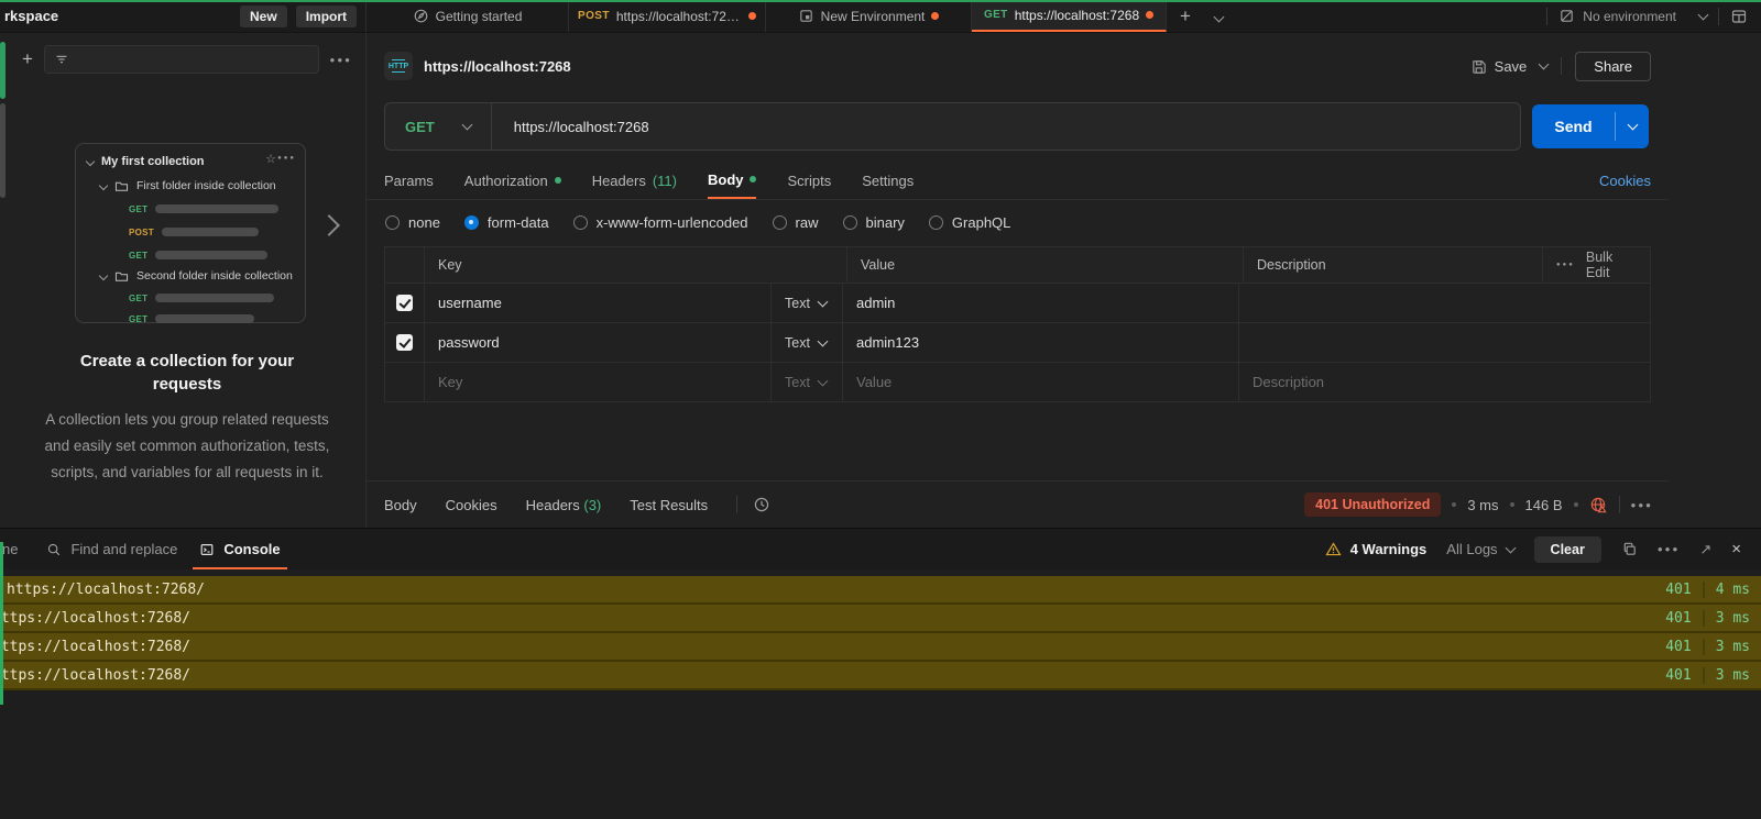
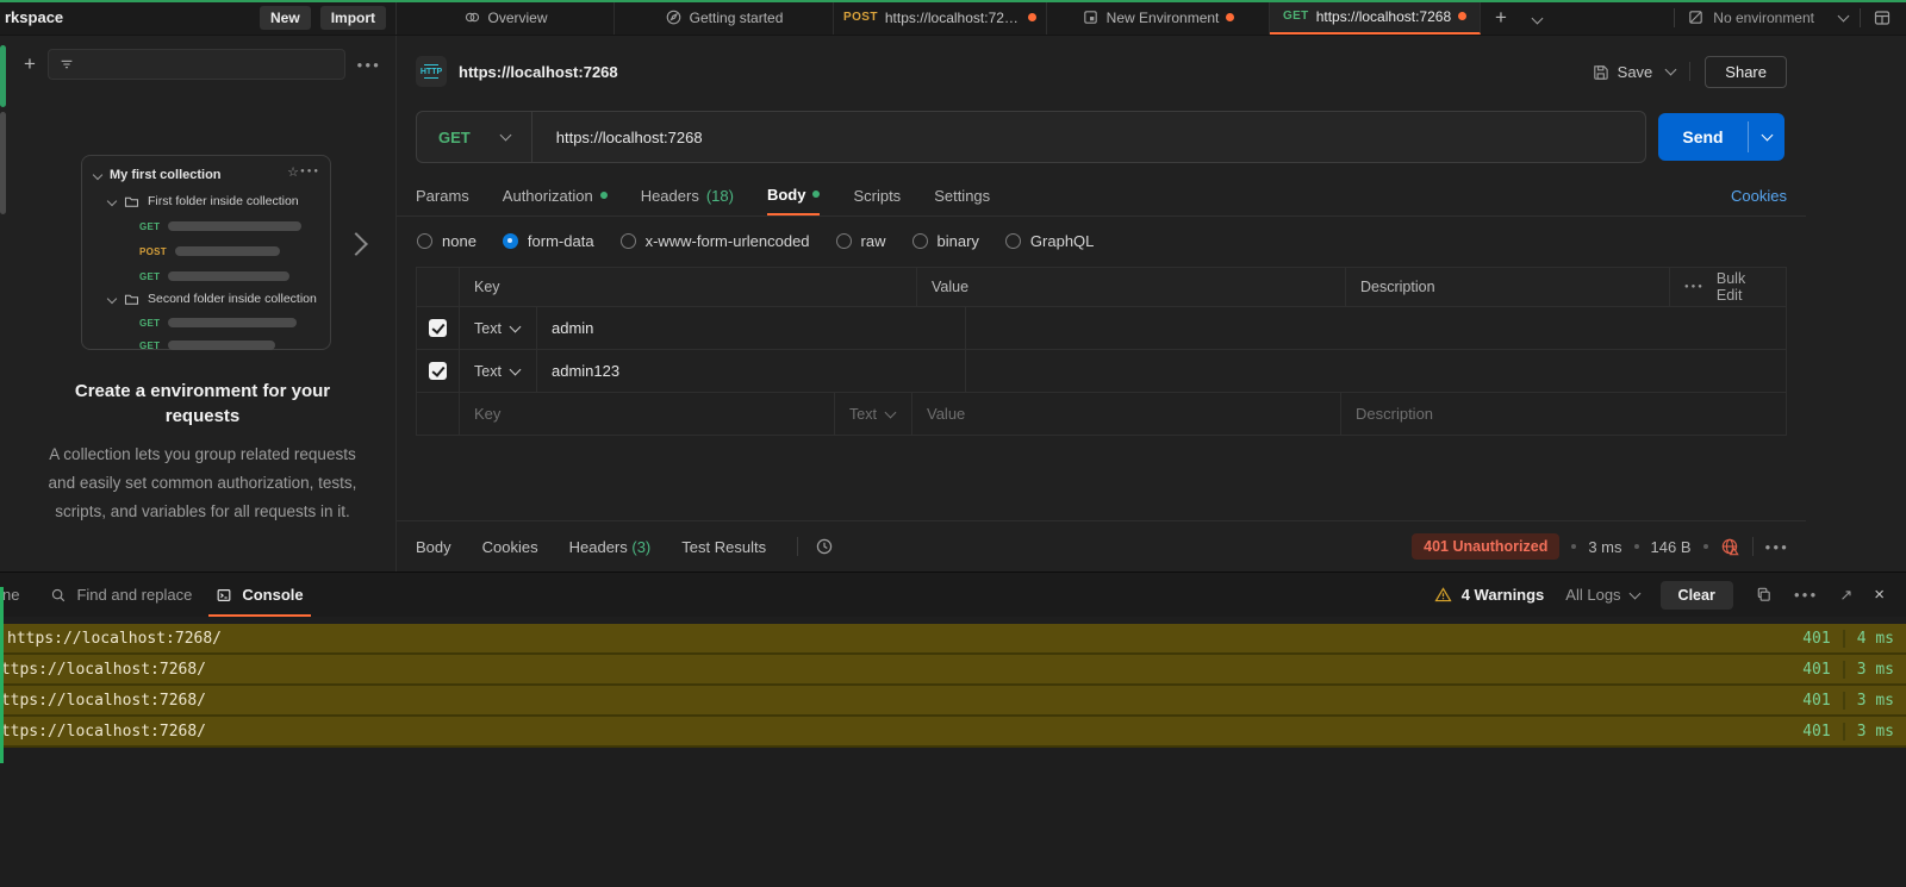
  rkspace
  New
  Import
+ Overview
  Getting started
  POST
  https://localhost:7268
  New Environment
  GET
  https://localhost:7268
  +
  No environment
  +
  ●●●
  My first collection
  ☆
  First folder inside collection
  GET
  POST
  GET
  Second folder inside collection
  GET
  GET
- Create a collection for your requests
+ Create a environment for your requests
  A collection lets you group related requests and easily set common authorization, tests, scripts, and variables for all requests in it.
  https://localhost:7268
  Save
  Share
  GET
  https://localhost:7268
  Send
  Params
  Authorization
  Headers
- (11)
+ (18)
  Body
  Scripts
  Settings
  Cookies
  none
  form-data
  x-www-form-urlencoded
  raw
  binary
  GraphQL
  Key
  Value
  Description
  Bulk Edit
- username
  Text
  admin
- password
  Text
  admin123
  Key
  Text
  Value
  Description
  Body
  Cookies
  Headers (3)
  Test Results
  401 Unauthorized
  3 ms
  146 B
  ●●●
  ne
  Find and replace
  Console
  4 Warnings
  All Logs
  Clear
  ●●●
  ↗
  ×
  https://localhost:7268/
  401
  4 ms
  ttps://localhost:7268/
  401
  3 ms
  ttps://localhost:7268/
  401
  3 ms
  ttps://localhost:7268/
  401
  3 ms
